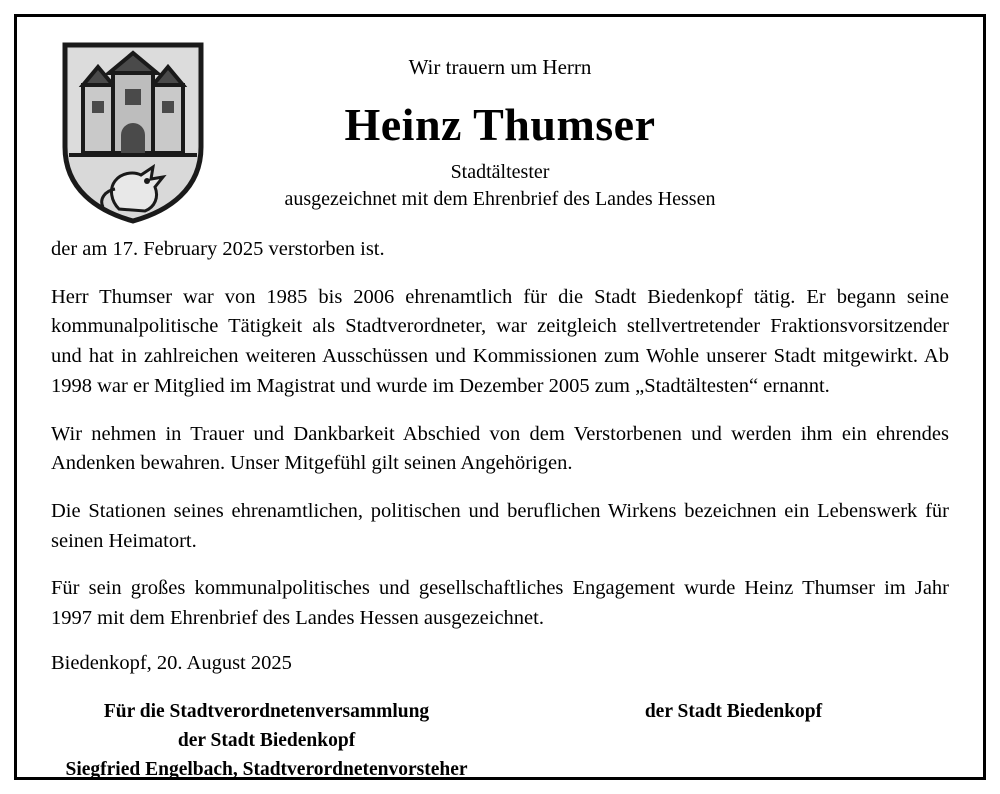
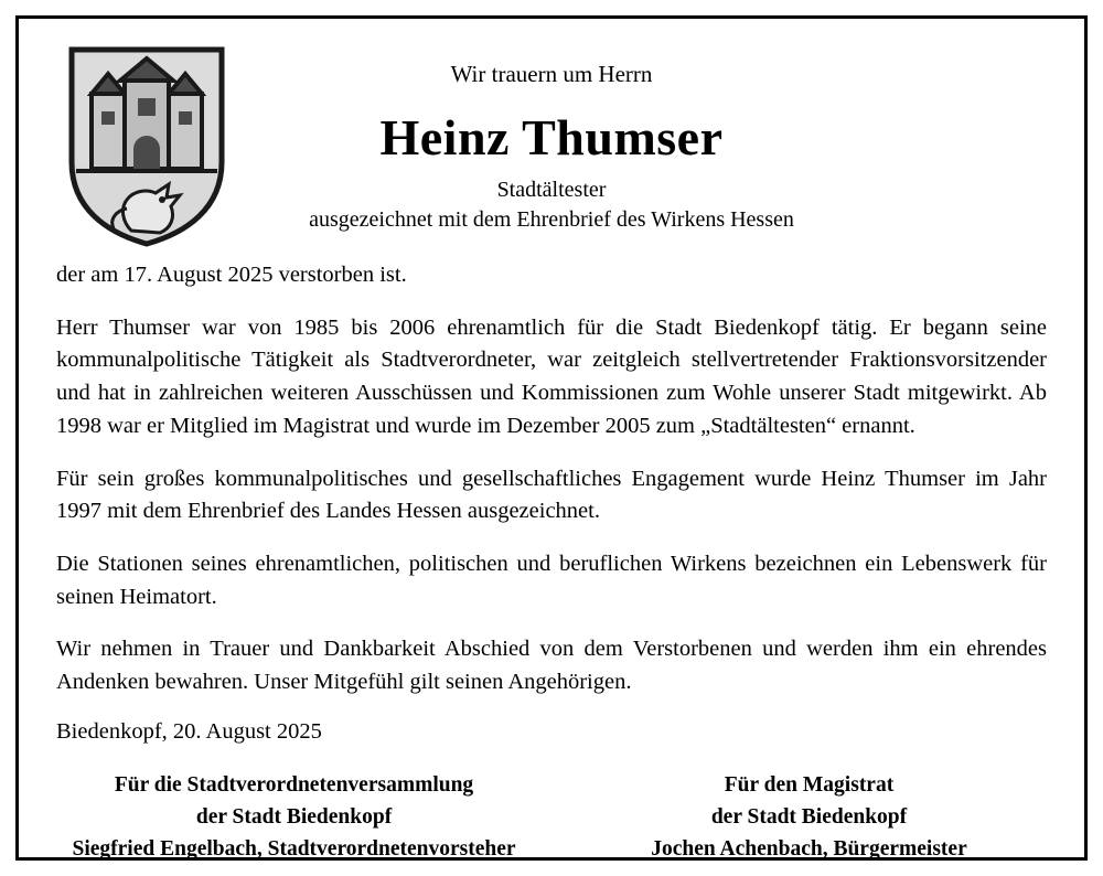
  Wir trauern um Herrn
  Heinz Thumser
  Stadtältester
- ausgezeichnet mit dem Ehrenbrief des Landes Hessen
+ ausgezeichnet mit dem Ehrenbrief des Wirkens Hessen
- der am 17. February 2025 verstorben ist.
+ der am 17. August 2025 verstorben ist.
  Herr Thumser war von 1985 bis 2006 ehrenamtlich für die Stadt Biedenkopf tätig. Er begann seine kommunalpolitische Tätigkeit als Stadtverordneter, war zeitgleich stellvertretender Fraktionsvorsitzender und hat in zahlreichen weiteren Ausschüssen und Kommissionen zum Wohle unserer Stadt mitgewirkt. Ab 1998 war er Mitglied im Magistrat und wurde im Dezember 2005 zum „Stadtältesten“ ernannt.
- Wir nehmen in Trauer und Dankbarkeit Abschied von dem Verstorbenen und werden ihm ein ehrendes Andenken bewahren. Unser Mitgefühl gilt seinen Angehörigen.
+ Für sein großes kommunalpolitisches und gesellschaftliches Engagement wurde Heinz Thumser im Jahr 1997 mit dem Ehrenbrief des Landes Hessen ausgezeichnet.
  Die Stationen seines ehrenamtlichen, politischen und beruflichen Wirkens bezeichnen ein Lebenswerk für seinen Heimatort.
- Für sein großes kommunalpolitisches und gesellschaftliches Engagement wurde Heinz Thumser im Jahr 1997 mit dem Ehrenbrief des Landes Hessen ausgezeichnet.
+ Wir nehmen in Trauer und Dankbarkeit Abschied von dem Verstorbenen und werden ihm ein ehrendes Andenken bewahren. Unser Mitgefühl gilt seinen Angehörigen.
  Biedenkopf, 20. August 2025
  Für die Stadtverordnetenversammlung
  der Stadt Biedenkopf
  Siegfried Engelbach, Stadtverordnetenvorsteher
+ Für den Magistrat
  der Stadt Biedenkopf
+ Jochen Achenbach, Bürgermeister
